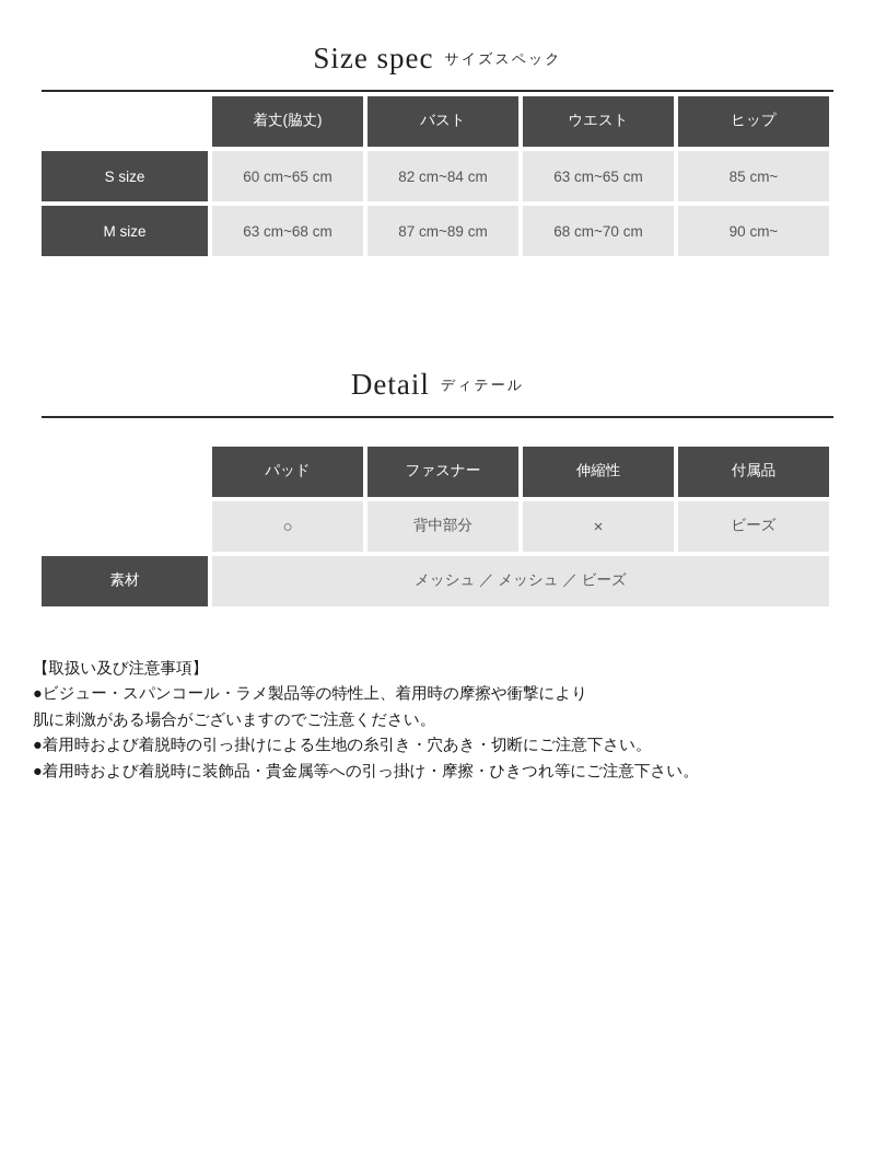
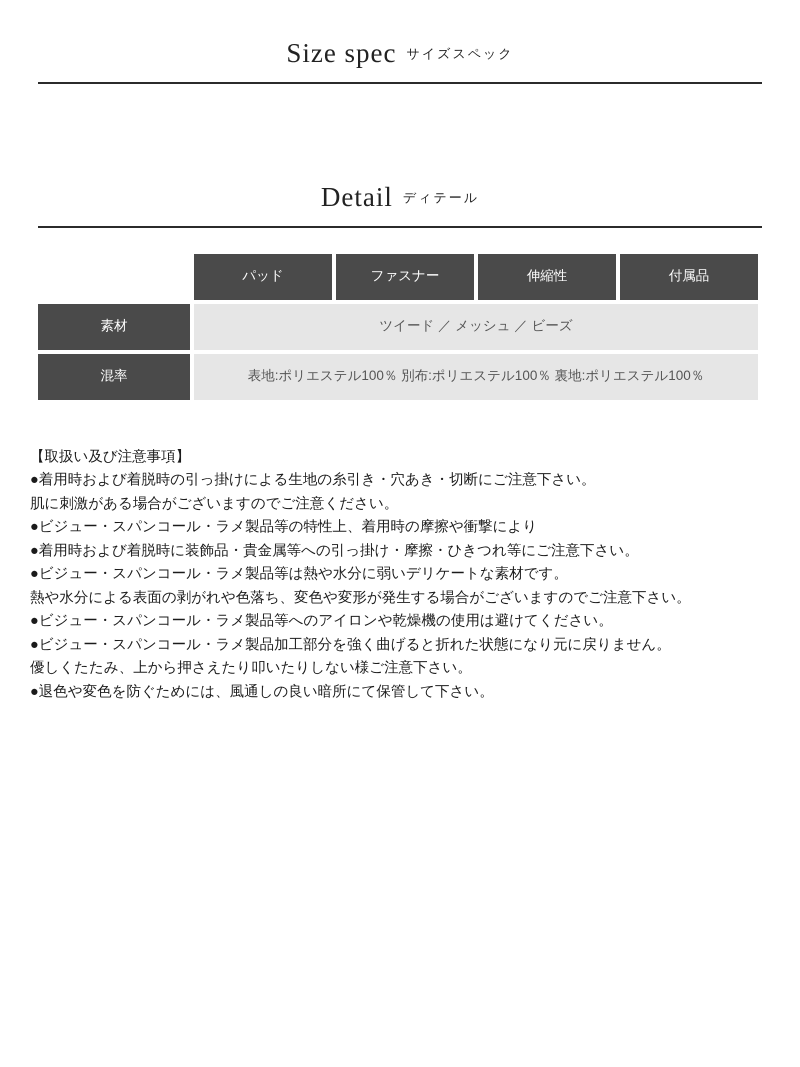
  Size spec サイズスペック
- 	着丈(脇丈)	バスト	ウエスト	ヒップ
- S size	60 cm~65 cm	82 cm~84 cm	63 cm~65 cm	85 cm~
- M size	63 cm~68 cm	87 cm~89 cm	68 cm~70 cm	90 cm~
  Detail ディテール
  	パッド	ファスナー	伸縮性	付属品
- 	○	背中部分	×	ビーズ
- 素材	メッシュ ／ メッシュ ／ ビーズ
+ 素材	ツイード ／ メッシュ ／ ビーズ
+ 混率	表地:ポリエステル100％ 別布:ポリエステル100％ 裏地:ポリエステル100％
  【取扱い及び注意事項】
- ●ビジュー・スパンコール・ラメ製品等の特性上、着用時の摩擦や衝撃により
+ ●着用時および着脱時の引っ掛けによる生地の糸引き・穴あき・切断にご注意下さい。
  肌に刺激がある場合がございますのでご注意ください。
- ●着用時および着脱時の引っ掛けによる生地の糸引き・穴あき・切断にご注意下さい。
+ ●ビジュー・スパンコール・ラメ製品等の特性上、着用時の摩擦や衝撃により
  ●着用時および着脱時に装飾品・貴金属等への引っ掛け・摩擦・ひきつれ等にご注意下さい。
+ ●ビジュー・スパンコール・ラメ製品等は熱や水分に弱いデリケートな素材です。
+ 熱や水分による表面の剥がれや色落ち、変色や変形が発生する場合がございますのでご注意下さい。
+ ●ビジュー・スパンコール・ラメ製品等へのアイロンや乾燥機の使用は避けてください。
+ ●ビジュー・スパンコール・ラメ製品加工部分を強く曲げると折れた状態になり元に戻りません。
+ 優しくたたみ、上から押さえたり叩いたりしない様ご注意下さい。
+ ●退色や変色を防ぐためには、風通しの良い暗所にて保管して下さい。
